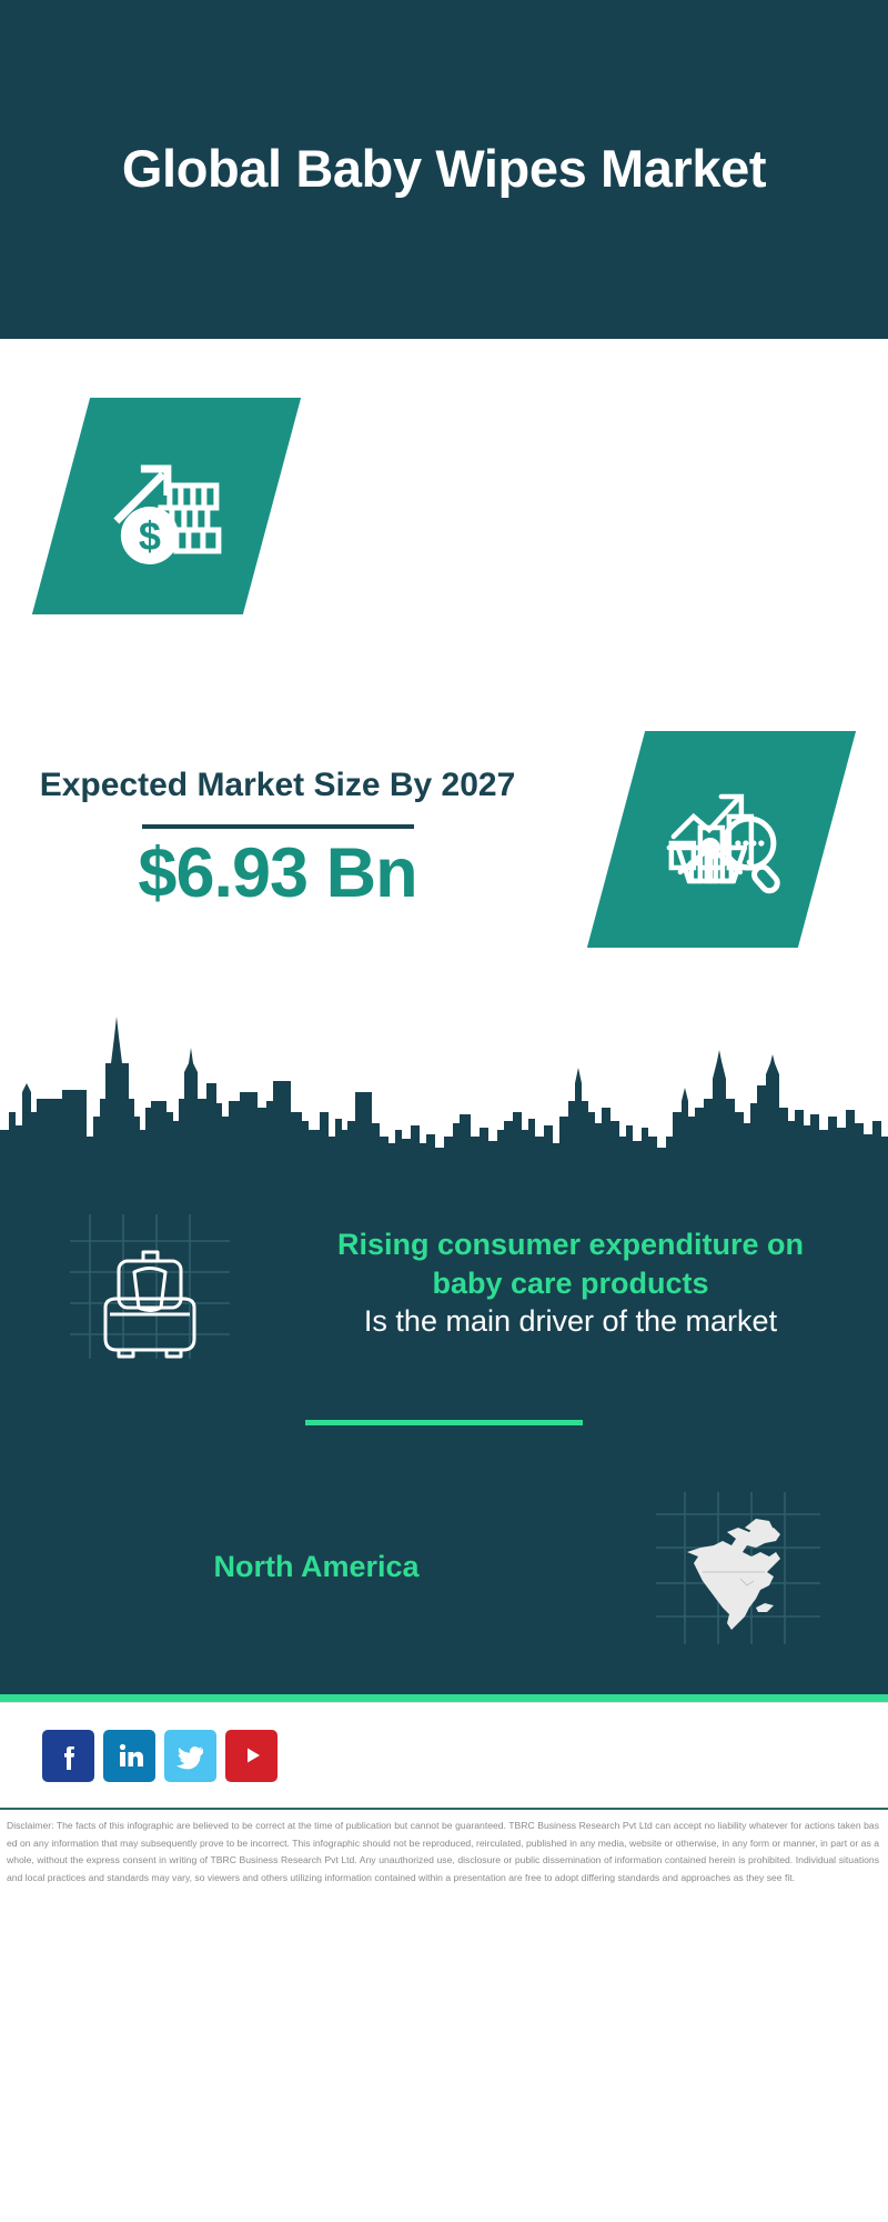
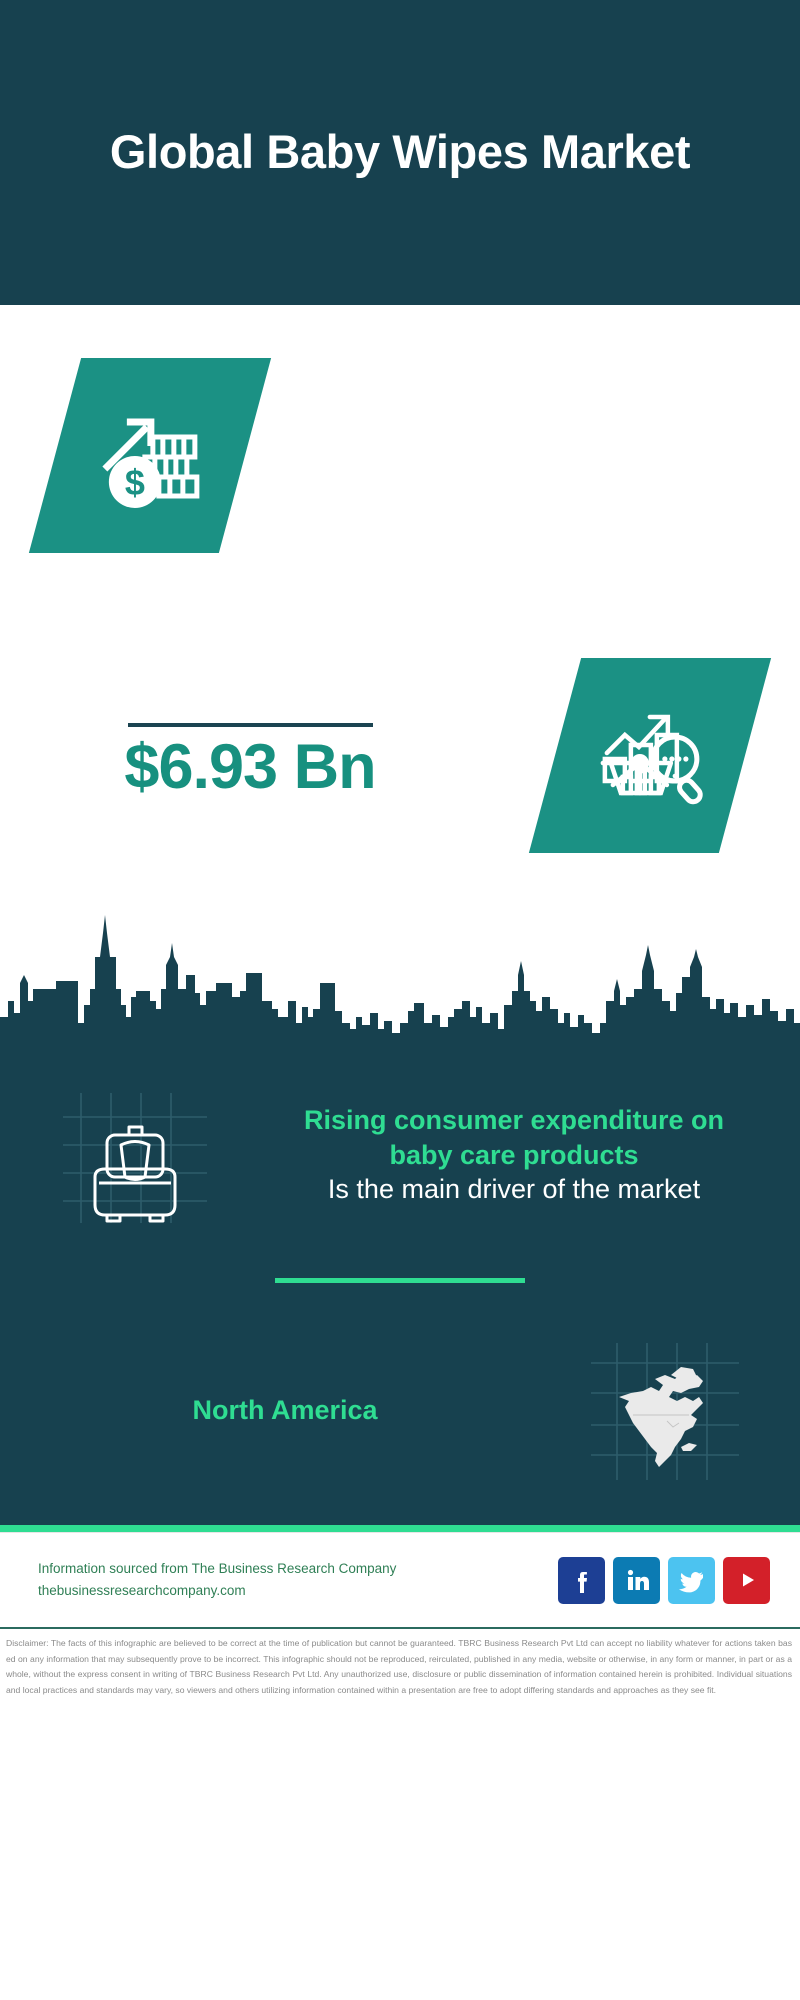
  Global Baby Wipes Market
- Expected Market Size By 2027
  $6.93 Bn
  Rising consumer expenditure on baby care products
  Is the main driver of the market
  North America
+ Information sourced from The Business Research Company
+ thebusinessresearchcompany.com
  Disclaimer: The facts of this infographic are believed to be correct at the time of publication but cannot be guaranteed. TBRC Business Research Pvt Ltd can accept no liability whatever for actions taken based on any information that may subsequently prove to be incorrect. This infographic should not be reproduced, reirculated, published in any media, website or otherwise, in any form or manner, in part or as a whole, without the express consent in writing of TBRC Business Research Pvt Ltd. Any unauthorized use, disclosure or public dissemination of information contained herein is prohibited. Individual situations and local practices and standards may vary, so viewers and others utilizing information contained within a presentation are free to adopt differing standards and approaches as they see fit.
